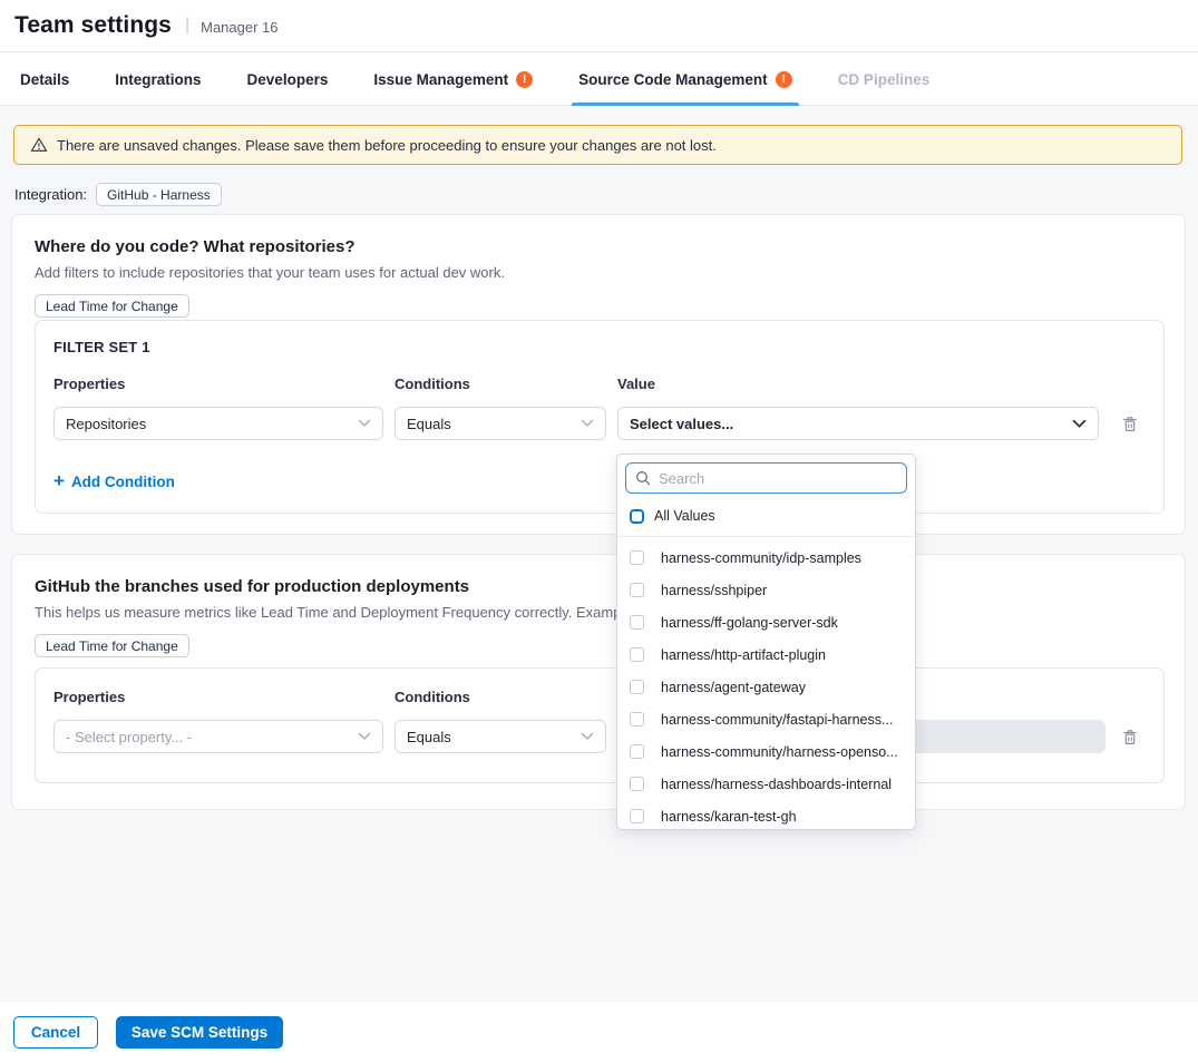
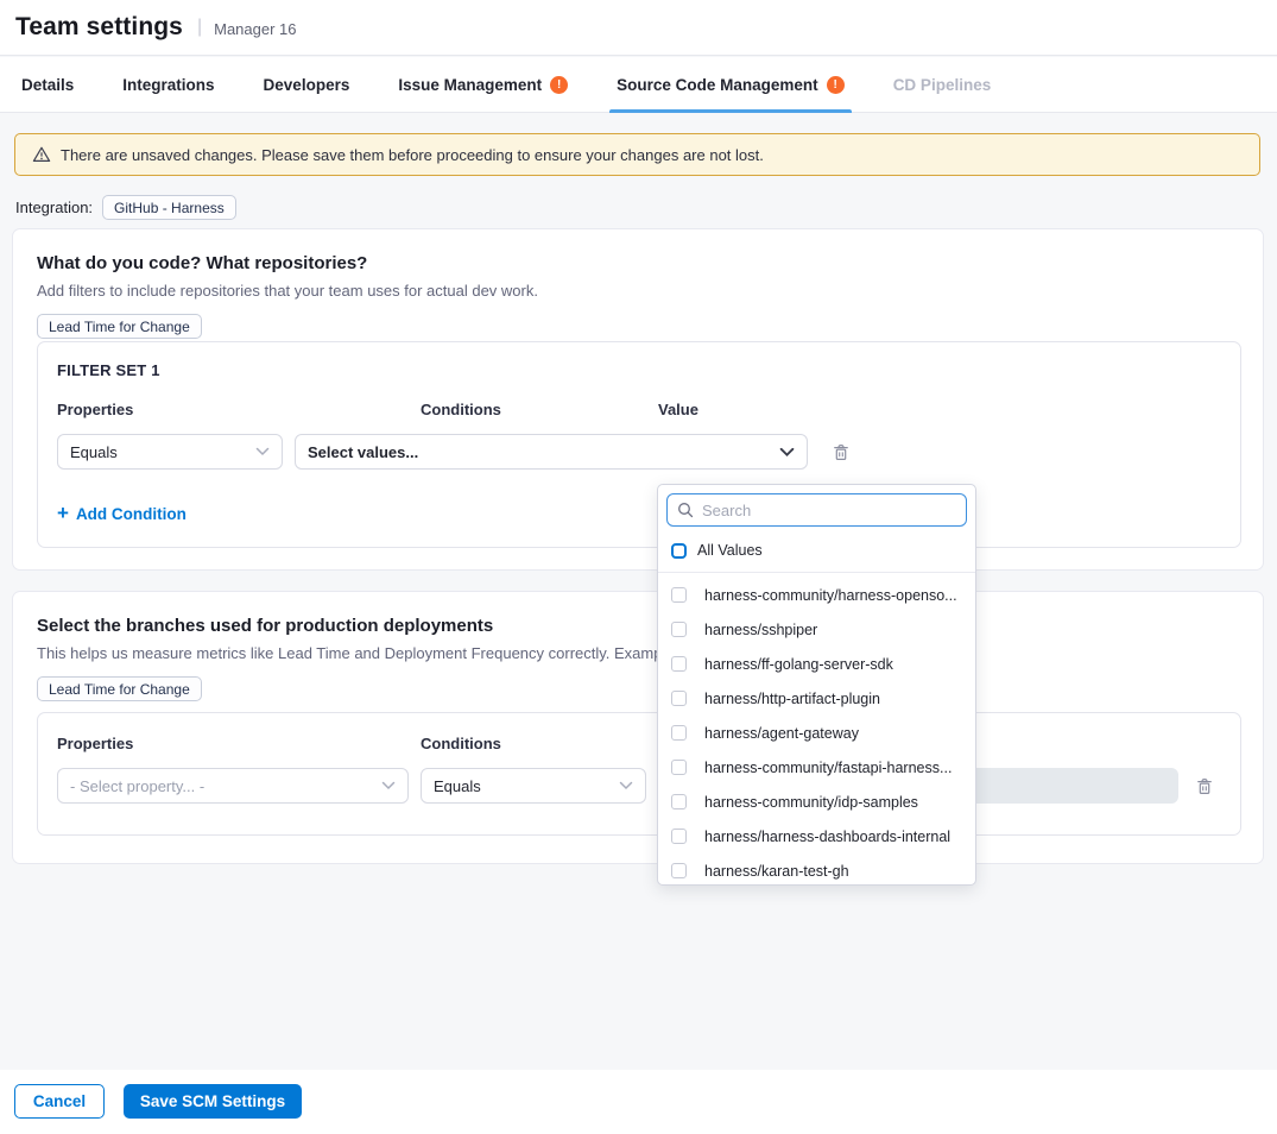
  Team settings
  |
  Manager 16
  Details
  Integrations
  Developers
  Issue Management
  !
  Source Code Management
  !
  CD Pipelines
  There are unsaved changes. Please save them before proceeding to ensure your changes are not lost.
  Integration:
  GitHub - Harness
- Where do you code? What repositories?
+ What do you code? What repositories?
  Add filters to include repositories that your team uses for actual dev work.
  Lead Time for Change
  FILTER SET 1
  Properties
  Conditions
  Value
- Repositories
  Equals
  Select values...
  +
  Add Condition
- GitHub the branches used for production deployments
+ Select the branches used for production deployments
  This helps us measure metrics like Lead Time and Deployment Frequency correctly. Exam
  Lead Time for Change
  Properties
  Conditions
  - Select property... -
  Equals
  Search
  All Values
- harness-community/idp-samples
+ harness-community/harness-openso...
  harness/sshpiper
  harness/ff-golang-server-sdk
  harness/http-artifact-plugin
  harness/agent-gateway
  harness-community/fastapi-harness...
- harness-community/harness-openso...
+ harness-community/idp-samples
  harness/harness-dashboards-internal
  harness/karan-test-gh
  Cancel
  Save SCM Settings
